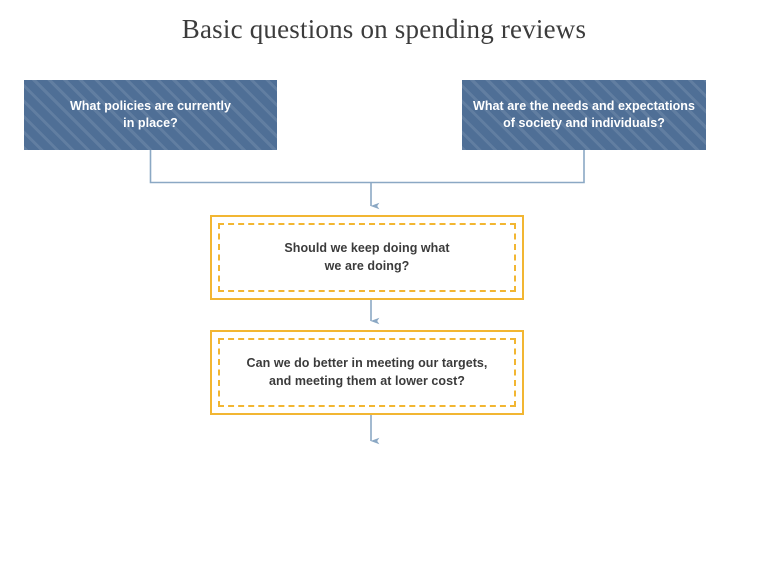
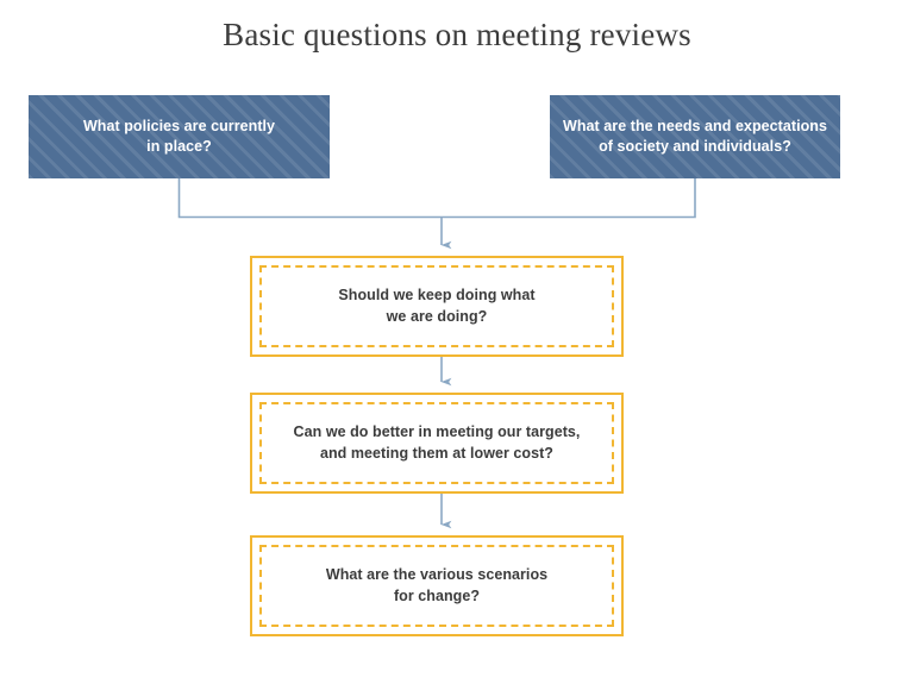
- Basic questions on spending reviews
+ Basic questions on meeting reviews
  What policies are currently
  in place?
  What are the needs and expectations
  of society and individuals?
  Should we keep doing what
  we are doing?
  Can we do better in meeting our targets,
  and meeting them at lower cost?
+ What are the various scenarios
+ for change?
